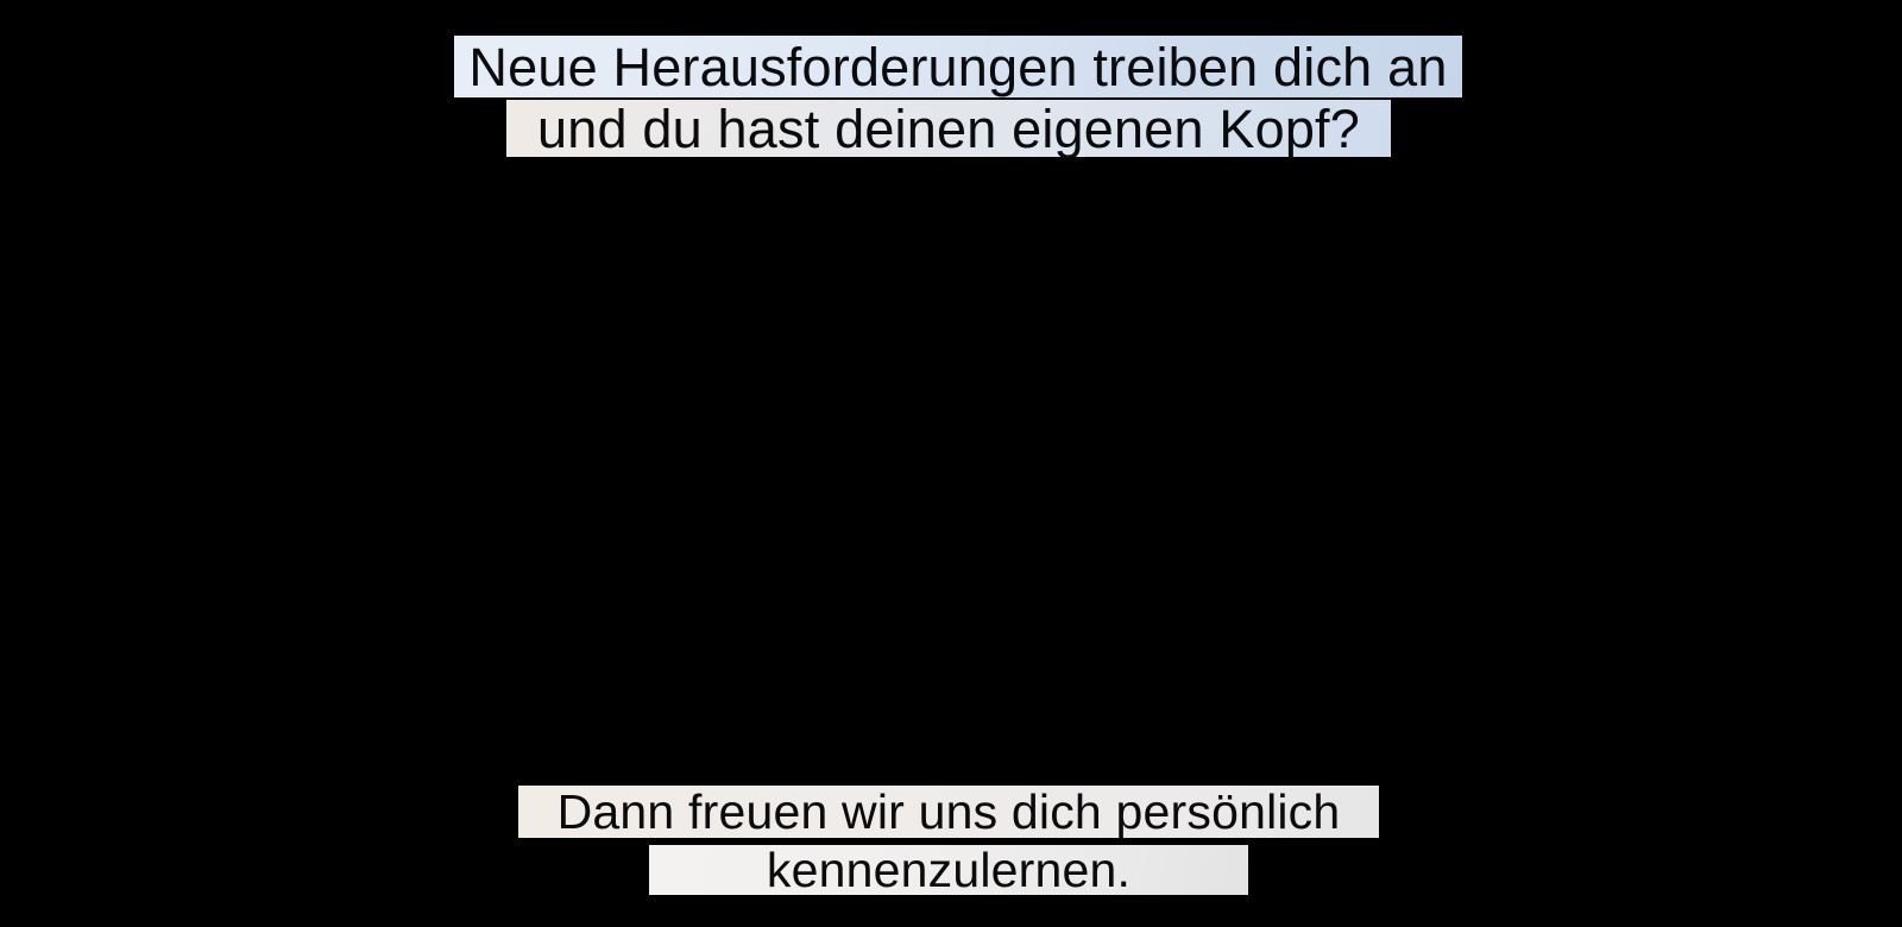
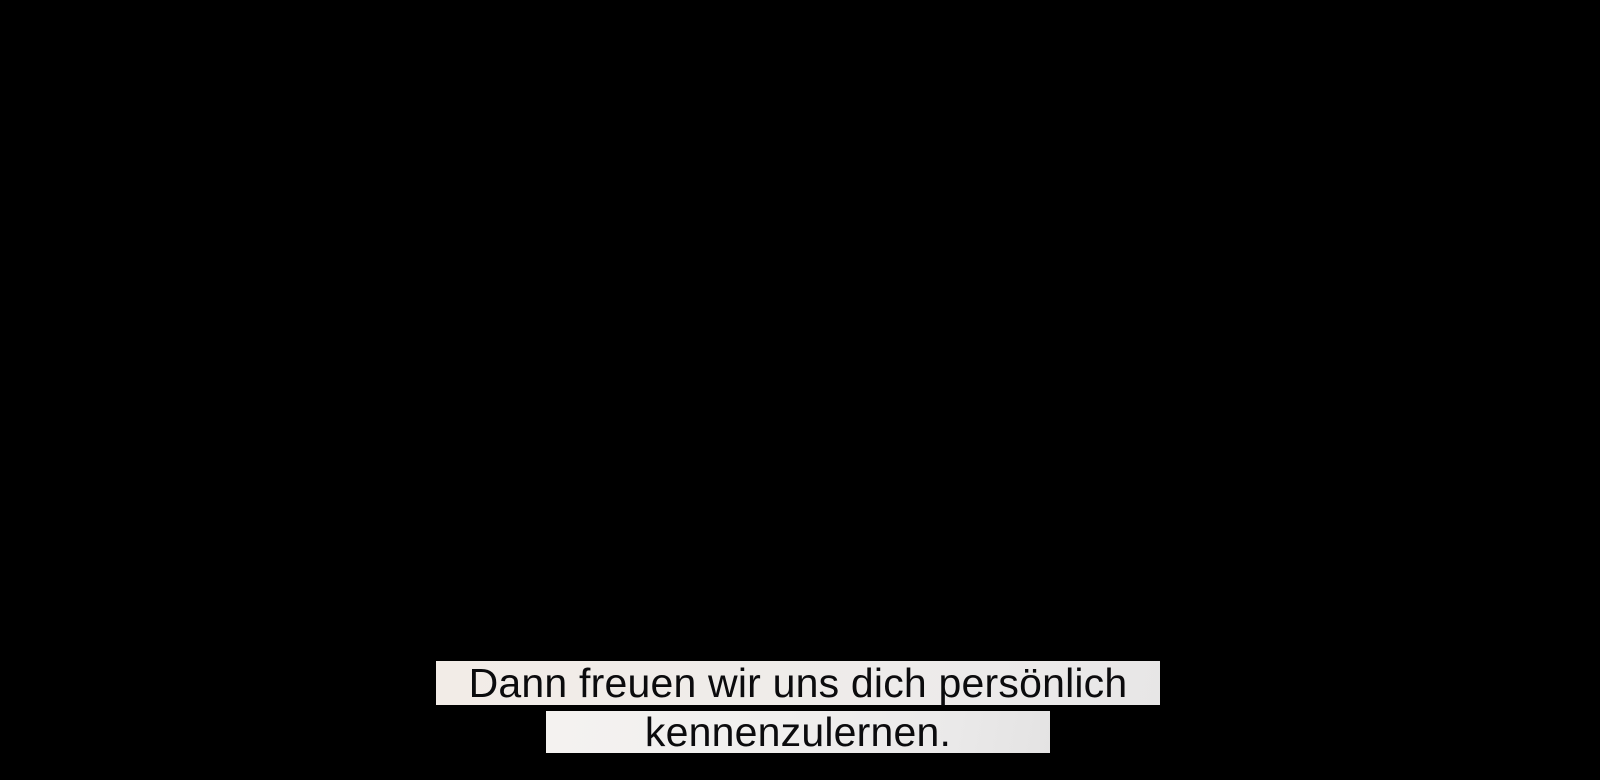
- Neue Herausforderungen treiben dich an
- und du hast deinen eigenen Kopf?
  Dann freuen wir uns dich persönlich
  kennenzulernen.
